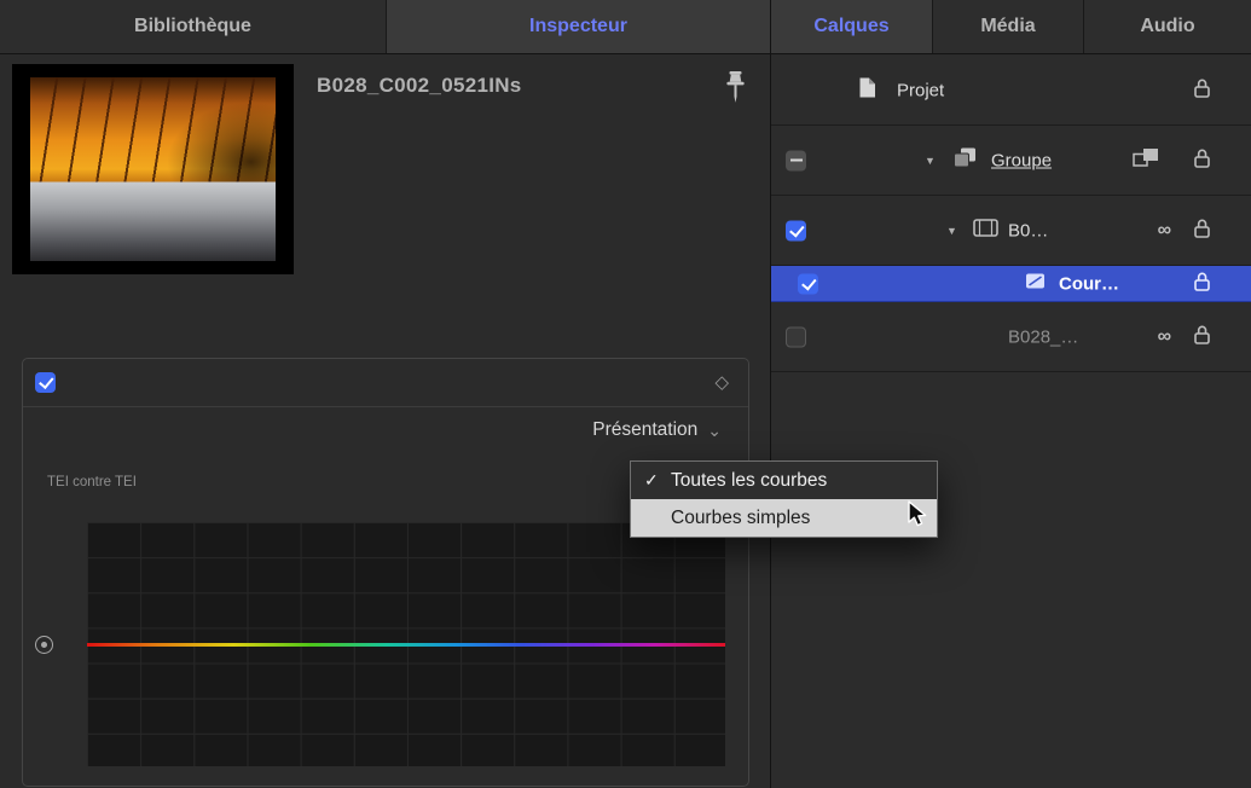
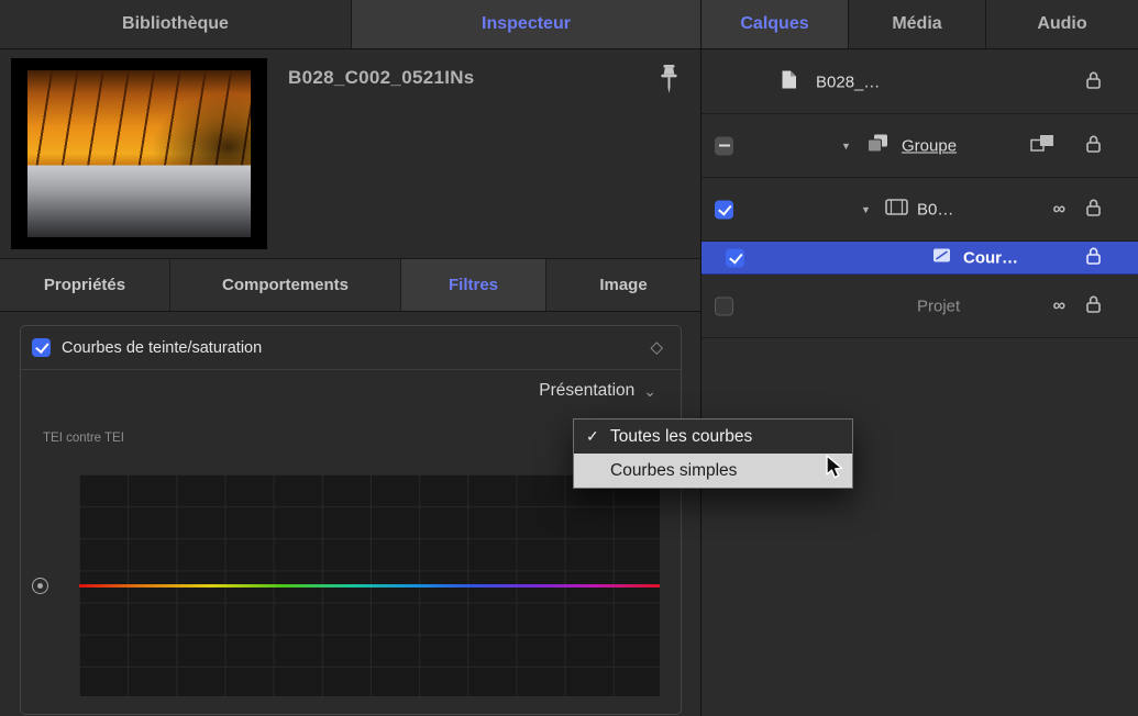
  Bibliothèque
  Inspecteur
  Calques
  Média
  Audio
  B028_C002_0521INs
+ Propriétés
+ Comportements
+ Filtres
+ Image
+ Courbes de teinte/saturation
  ◇
  Présentation
  ⌄
  TEI contre TEI
  ✓
  Toutes les courbes
  Courbes simples
- Projet
+ B028_…
  ▼
  Groupe
  ▼
  B0…
  ∞
  Cour…
- B028_…
+ Projet
  ∞
